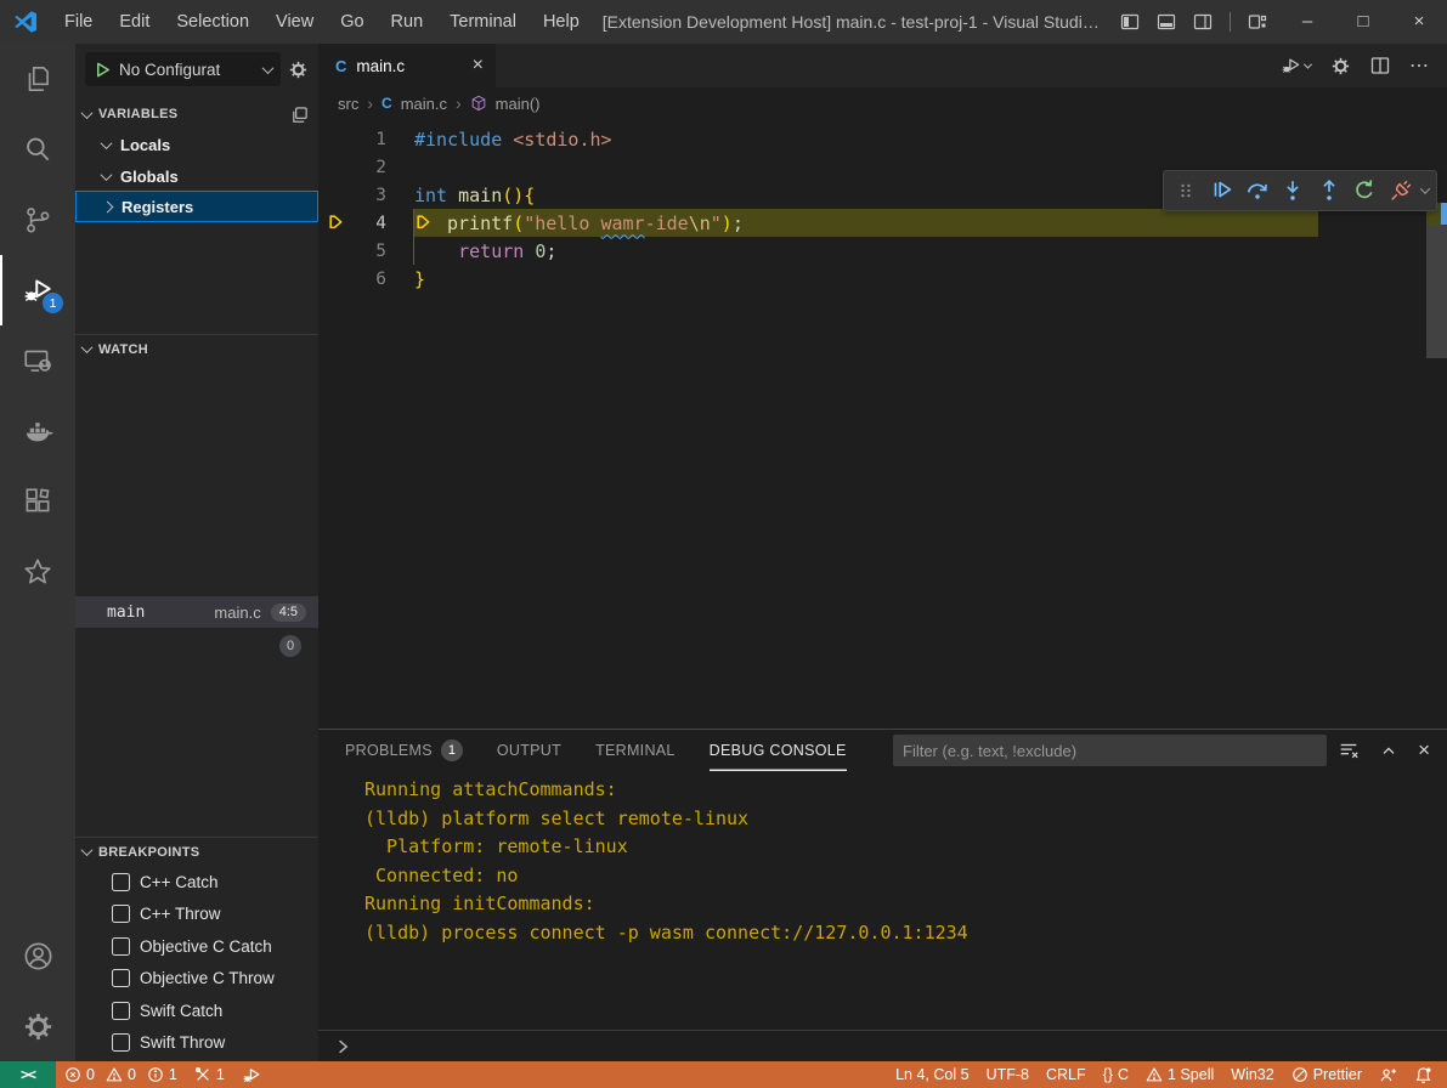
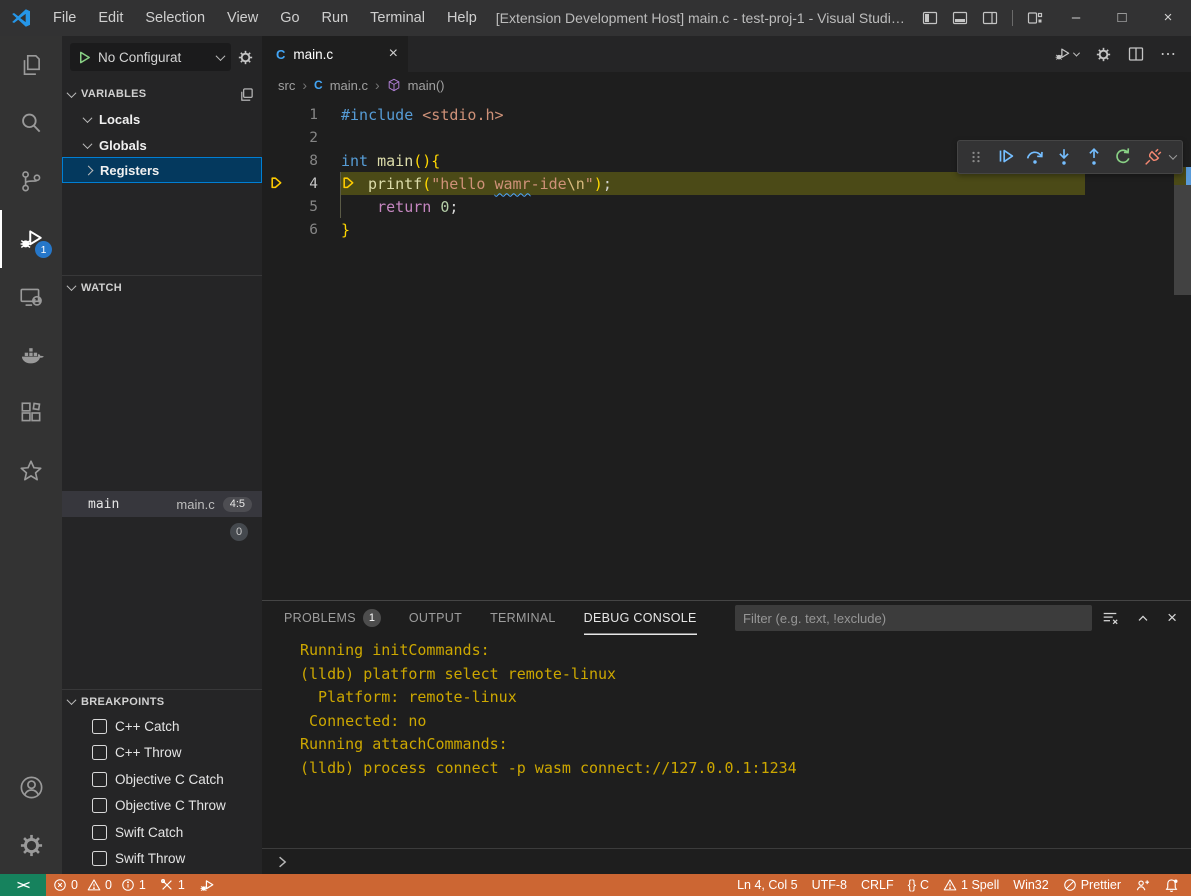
  File
  Edit
  Selection
  View
  Go
  Run
  Terminal
  Help
  [Extension Development Host] main.c - test-proj-1 - Visual Studio ..
  –
  □
  ×
  1
  No Configurat
  VARIABLES
  Locals
  Globals
  Registers
  WATCH
  main
  main.c
  4:5
  0
  BREAKPOINTS
  C++ Catch
  C++ Throw
  Objective C Catch
  Objective C Throw
  Swift Catch
  Swift Throw
  C
  main.c
  ×
  ⋯
  src
  ›
  C
  main.c
  ›
  main()
  1
  #include
  <stdio.h>
  2
- 3
+ 8
  int
  main
  (){
  4
  printf
  (
  "hello
  wamr
  -ide
  \n
  "
  )
  ;
  5
  return
  0
  ;
  6
  }
  PROBLEMS
  1
  OUTPUT
  TERMINAL
  DEBUG CONSOLE
  Filter (e.g. text, !exclude)
  ×
- Running attachCommands:
+ Running initCommands:
  (lldb) platform select remote-linux
  Platform: remote-linux
  Connected: no
- Running initCommands:
+ Running attachCommands:
  (lldb) process connect -p wasm connect://127.0.0.1:1234
  ><
  0
  0
  1
  1
  Ln 4, Col 5
  UTF-8
  CRLF
  {}
  C
  1 Spell
  Win32
  Prettier
